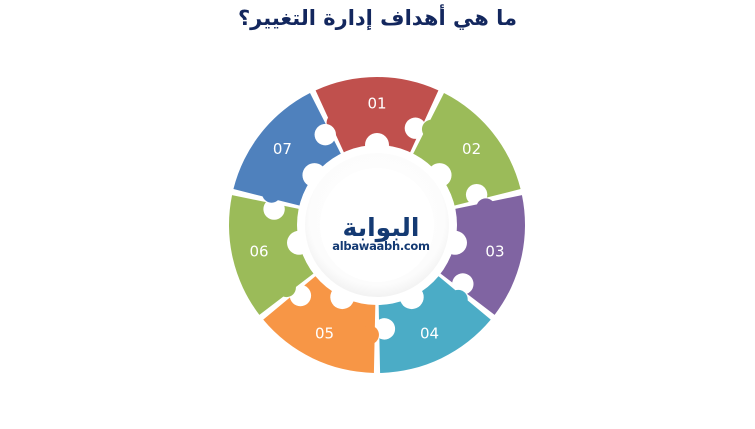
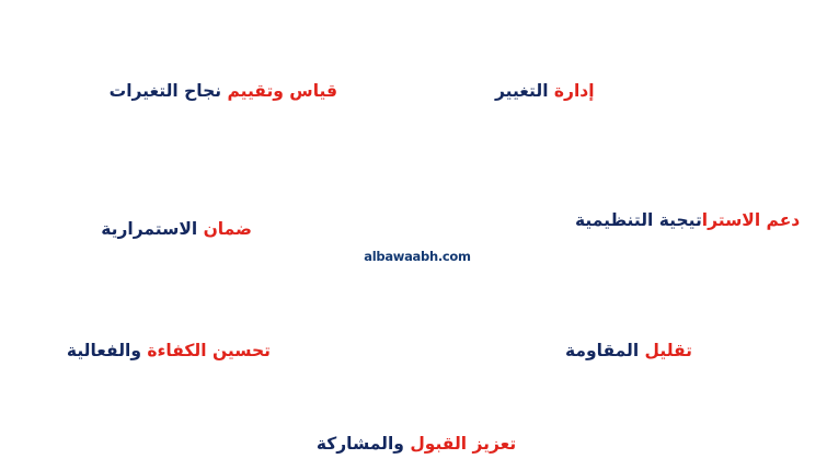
- ما هي أهداف إدارة التغيير؟
- 01
- 02
- 03
- 04
- 05
- 06
- 07
- البوابة
  albawaabh.com
+ إدارة التغيير
+ دعم الاستراتيجية التنظيمية
+ تقليل المقاومة
+ تعزيز القبول والمشاركة
+ تحسين الكفاءة والفعالية
+ ضمان الاستمرارية
+ قياس وتقييم نجاح التغيرات
